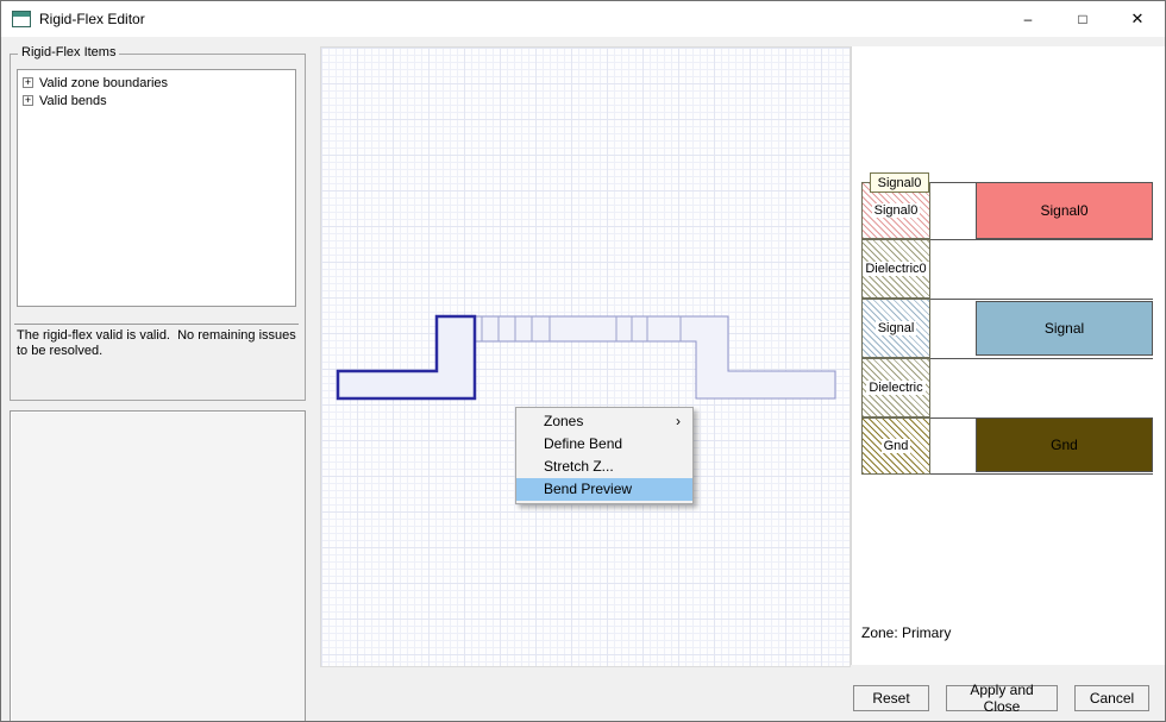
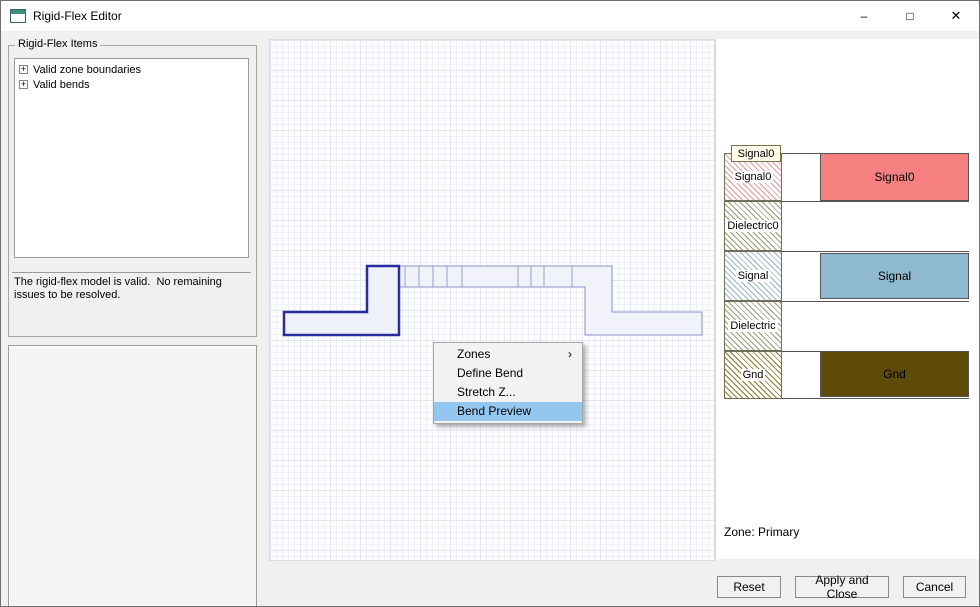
  Rigid-Flex Editor
  –
  □
  ✕
  Rigid-Flex Items
  +
  Valid zone boundaries
  +
  Valid bends
- The rigid-flex valid is valid. No remaining issues to be resolved.
+ The rigid-flex model is valid. No remaining issues to be resolved.
  Zones
  ›
  Define Bend
  Stretch Z...
  Bend Preview
  Signal0
  Signal0
  Dielectric0
  Signal
  Dielectric
  Gnd
  Signal0
  Signal
  Gnd
  Zone: Primary
  Reset
  Apply and Close
  Cancel
